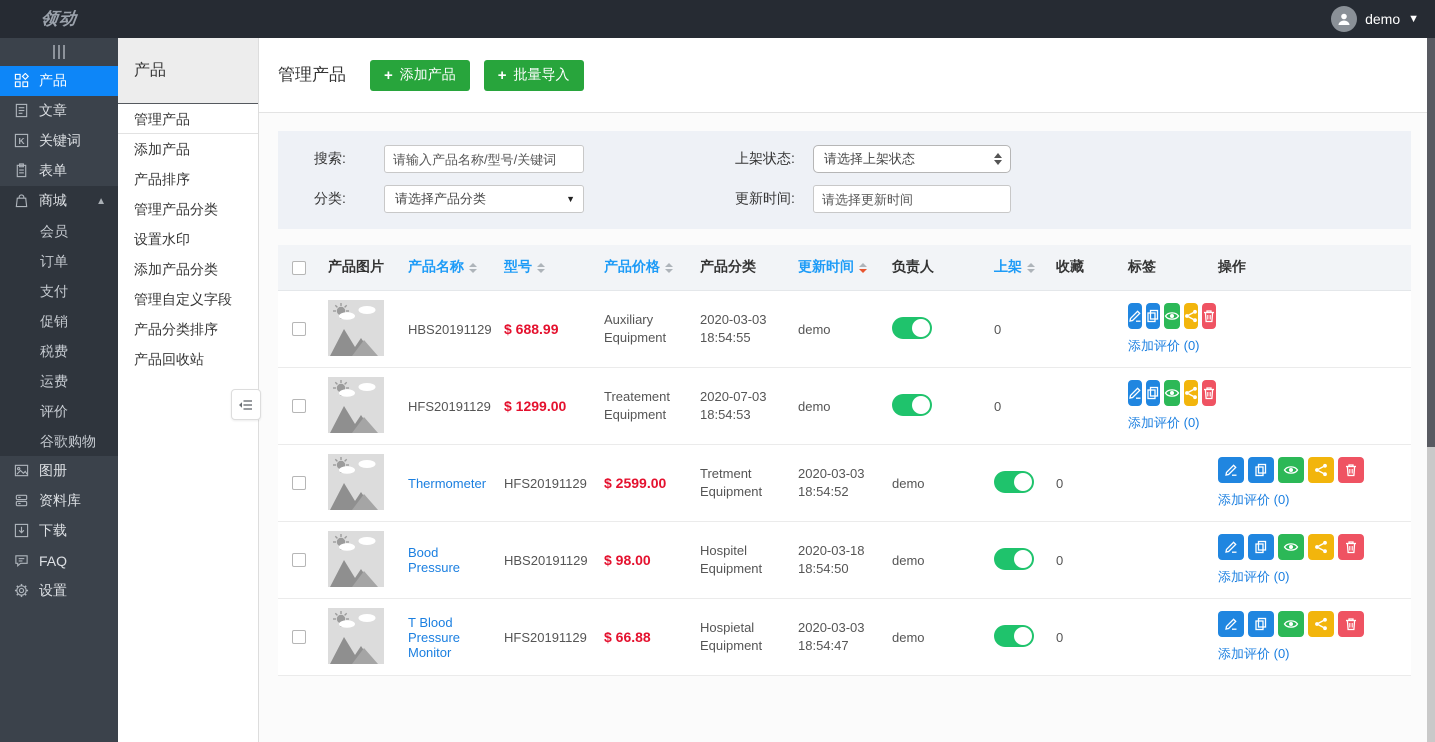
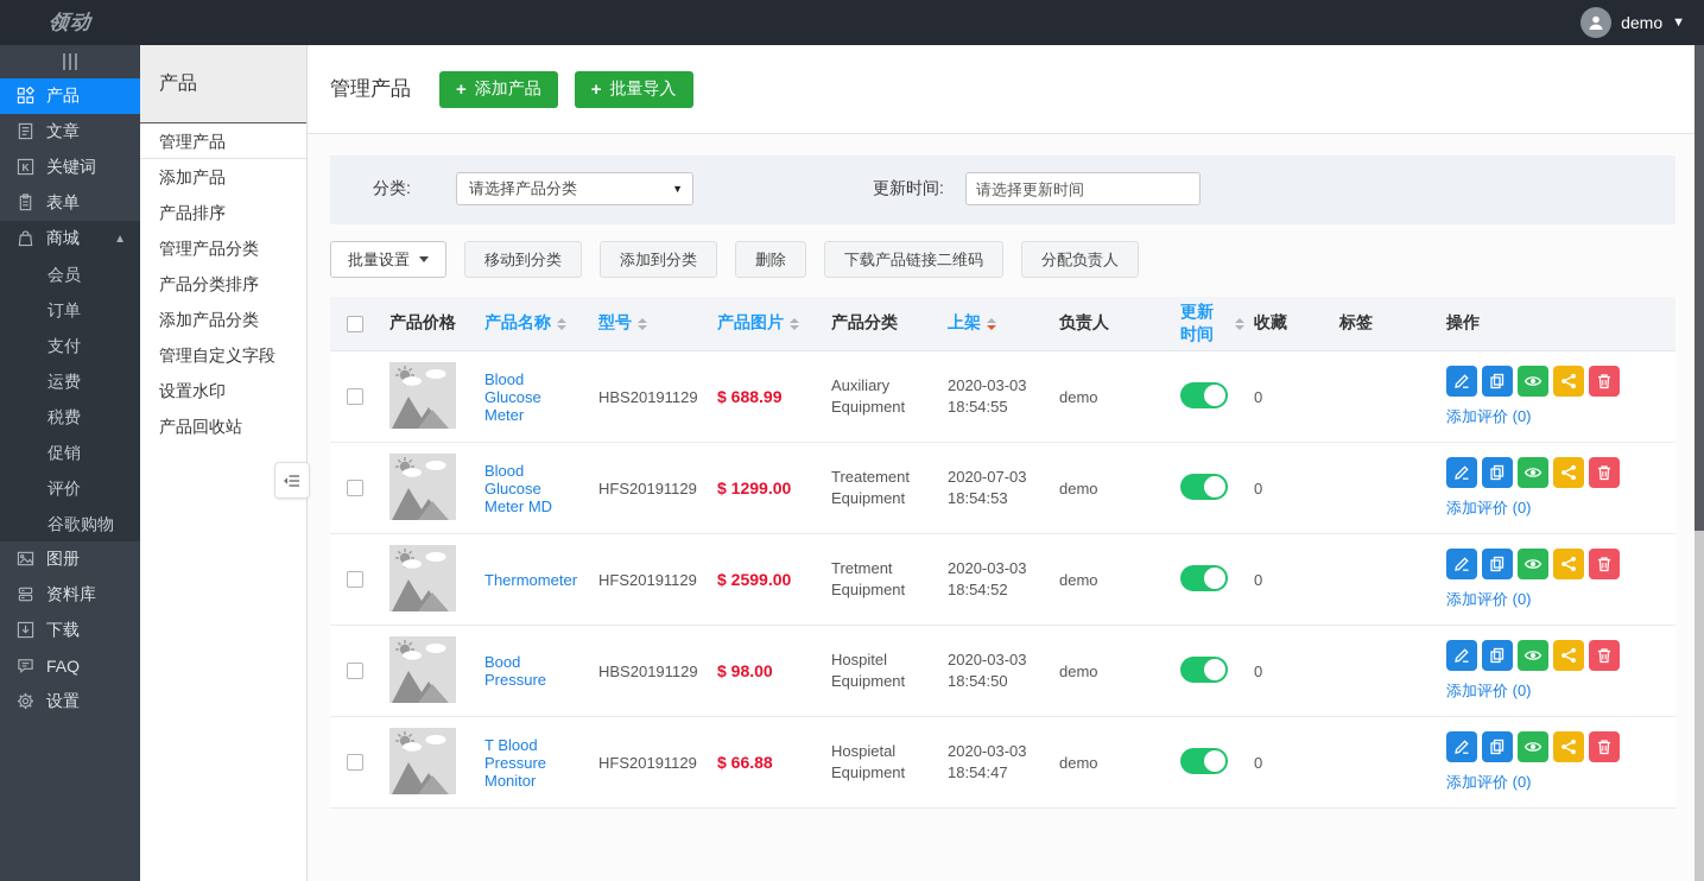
  demo
  ▼
  产品
  文章
  K
  关键词
  表单
  商城
  ▲
  会员
  订单
  支付
- 促销
+ 运费
  税费
- 运费
+ 促销
  评价
  谷歌购物
  图册
  资料库
  下载
  FAQ
  设置
  产品
  管理产品
  添加产品
  产品排序
  管理产品分类
- 设置水印
+ 产品分类排序
  添加产品分类
  管理自定义字段
- 产品分类排序
+ 设置水印
  产品回收站
  管理产品
  +
  添加产品
  +
  批量导入
- 搜索:
- 请输入产品名称/型号/关键词
- 上架状态:
- 请选择上架状态
  分类:
  请选择产品分类
  ▼
  更新时间:
  请选择更新时间
+ 批量设置
+ 移动到分类
+ 添加到分类
+ 删除
+ 下载产品链接二维码
+ 分配负责人
- 产品图片
+ 产品价格
  产品名称
  型号
- 产品价格
+ 产品图片
  产品分类
- 更新时间
+ 上架
  负责人
- 上架
+ 更新时间
  收藏
  标签
  操作
+ Blood Glucose Meter
  HBS20191129
  $ 688.99
  Auxiliary Equipment
  2020-03-03 18:54:55
  demo
  0
  添加评价 (0)
+ Blood Glucose Meter MD
  HFS20191129
  $ 1299.00
  Treatement Equipment
  2020-07-03 18:54:53
  demo
  0
  添加评价 (0)
  Thermometer
  HFS20191129
  $ 2599.00
  Tretment Equipment
  2020-03-03 18:54:52
  demo
  0
  添加评价 (0)
  Bood Pressure
  HBS20191129
  $ 98.00
  Hospitel Equipment
- 2020-03-18 18:54:50
+ 2020-03-03 18:54:50
  demo
  0
  添加评价 (0)
  T Blood Pressure Monitor
  HFS20191129
  $ 66.88
  Hospietal Equipment
  2020-03-03 18:54:47
  demo
  0
  添加评价 (0)
